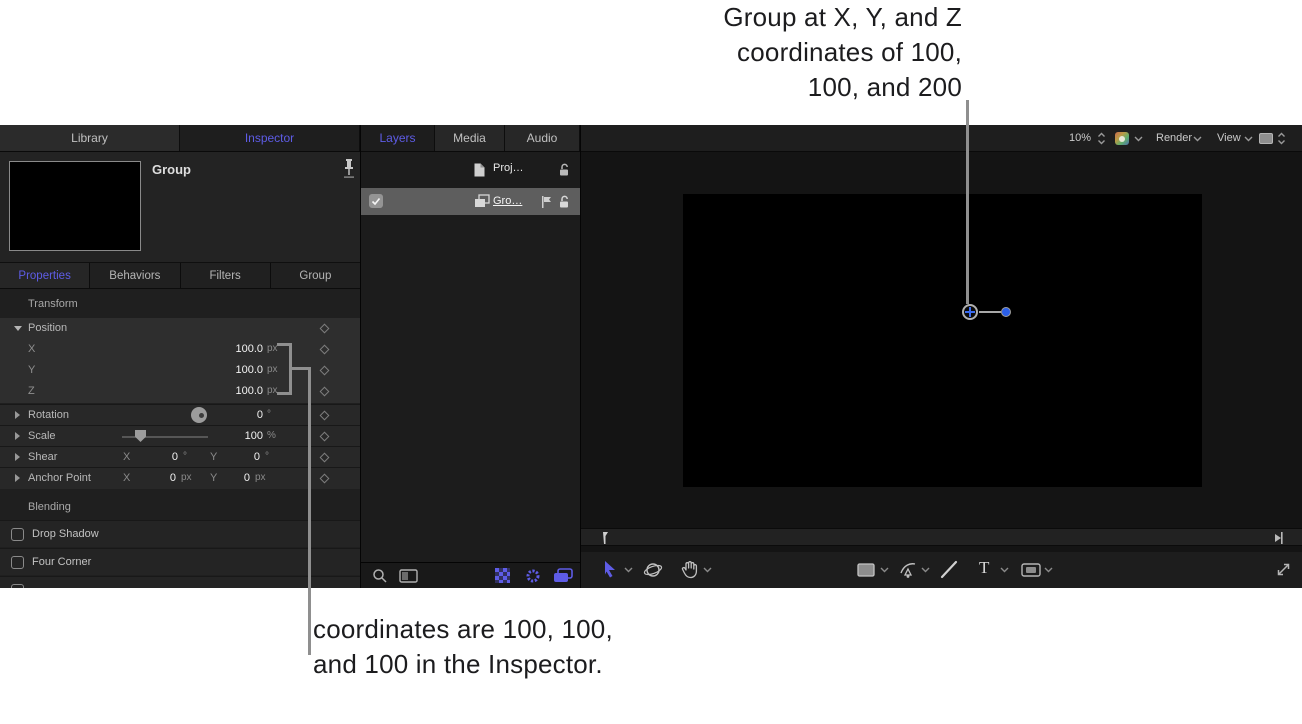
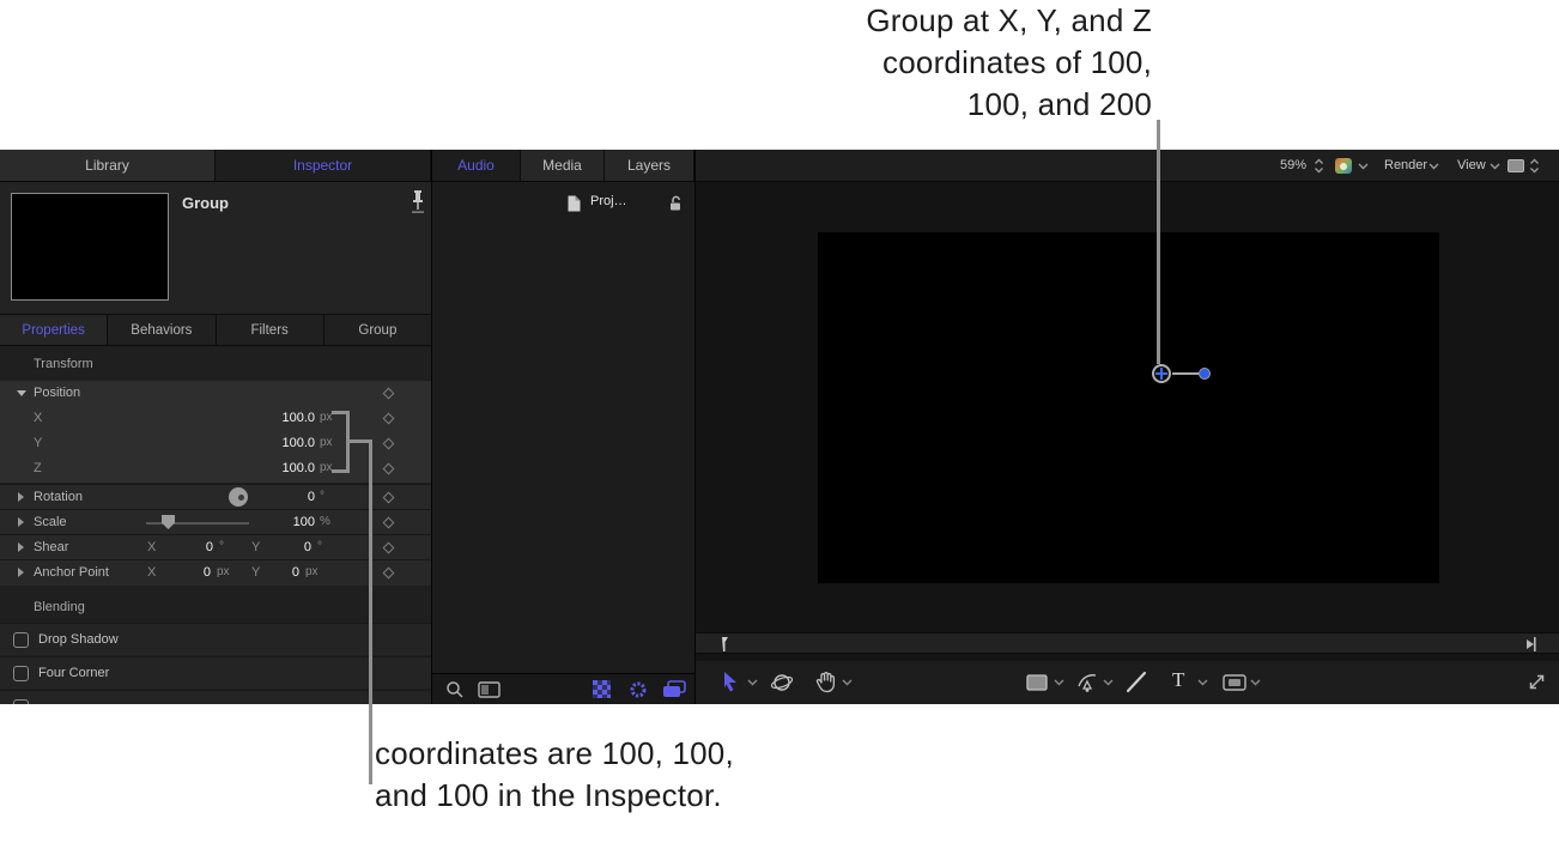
  Group at X, Y, and Z
  coordinates of 100,
  100, and 200
  coordinates are 100, 100,
  and 100 in the Inspector.
  Library
  Inspector
  Group
  Properties
  Behaviors
  Filters
  Group
  Transform
  Position
  X
  100.0
  px
  Y
  100.0
  px
  Z
  100.0
  px
  Rotation
  0
  °
  Scale
  100
  %
  Shear
  X
  0
  °
  Y
  0
  °
  Anchor Point
  X
  0
  px
  Y
  0
  px
  Blending
  Drop Shadow
  Four Corner
- Layers
+ Audio
  Media
- Audio
+ Layers
  Proj…
- Gro…
- 10%
+ 59%
  Render
  View
  T
